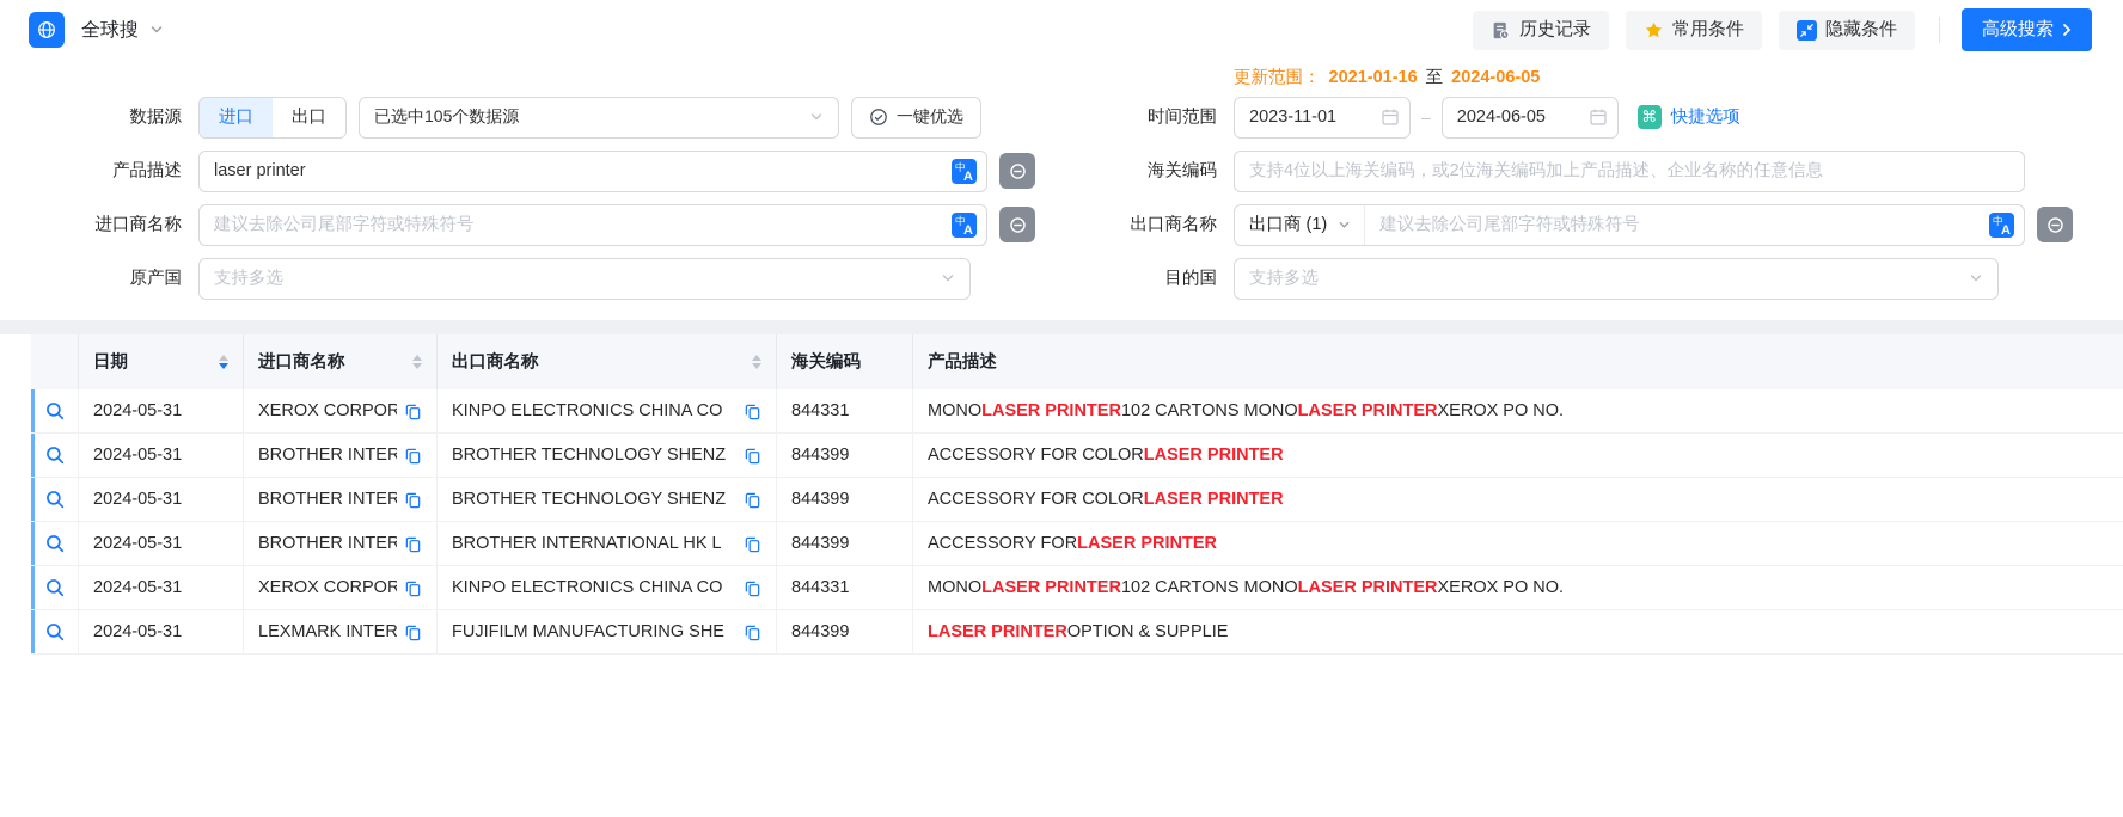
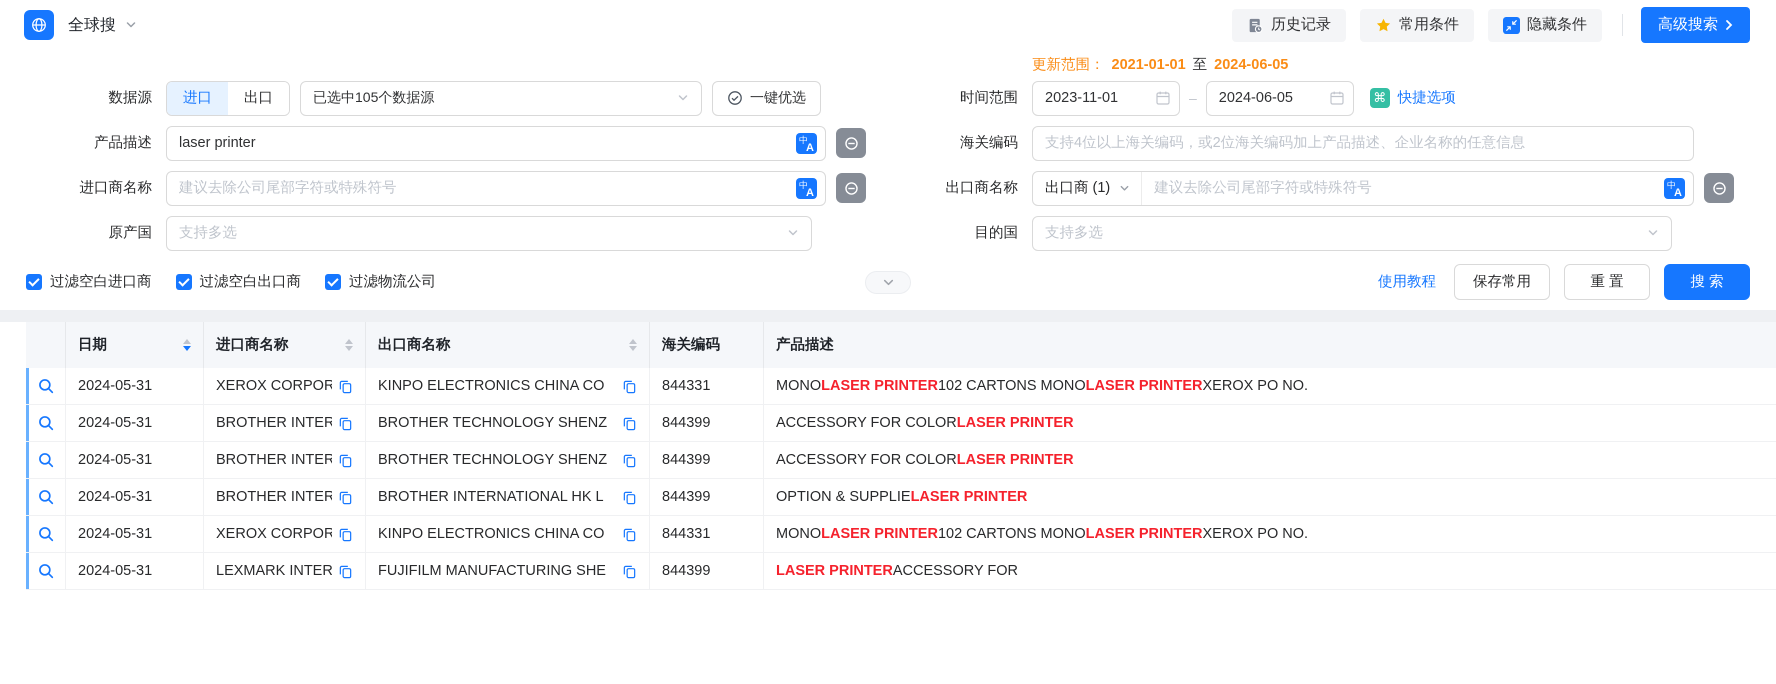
  全球搜
  历史记录
  常用条件
  隐藏条件
  高级搜索
  数据源
  进口
  出口
  已选中105个数据源
  一键优选
  产品描述
  laser printer
  中
  A
  进口商名称
  建议去除公司尾部字符或特殊符号
  中
  A
  原产国
  支持多选
  更新范围：
- 2021-01-16
+ 2021-01-01
  至
  2024-06-05
  时间范围
  2023-11-01
  –
  2024-06-05
  ⌘
  快捷选项
  海关编码
  支持4位以上海关编码，或2位海关编码加上产品描述、企业名称的任意信息
  出口商名称
  出口商 (1)
  建议去除公司尾部字符或特殊符号
  中
  A
  目的国
  支持多选
+ 过滤空白进口商
+ 过滤空白出口商
+ 过滤物流公司
+ 使用教程
+ 保存常用
+ 重 置
+ 搜 索
  日期
  进口商名称
  出口商名称
  海关编码
  产品描述
  2024-05-31
  XEROX CORPOR
  KINPO ELECTRONICS CHINA CO
  844331
  MONO
  LASER PRINTER
  102 CARTONS MONO
  LASER PRINTER
  XEROX PO NO.
  2024-05-31
  BROTHER INTER
  BROTHER TECHNOLOGY SHENZ
  844399
  ACCESSORY FOR COLOR
  LASER PRINTER
  2024-05-31
  BROTHER INTER
  BROTHER TECHNOLOGY SHENZ
  844399
  ACCESSORY FOR COLOR
  LASER PRINTER
  2024-05-31
  BROTHER INTER
  BROTHER INTERNATIONAL HK L
  844399
- ACCESSORY FOR
+ OPTION & SUPPLIE
  LASER PRINTER
  2024-05-31
  XEROX CORPOR
  KINPO ELECTRONICS CHINA CO
  844331
  MONO
  LASER PRINTER
  102 CARTONS MONO
  LASER PRINTER
  XEROX PO NO.
  2024-05-31
  LEXMARK INTER
  FUJIFILM MANUFACTURING SHE
  844399
  LASER PRINTER
- OPTION & SUPPLIE
+ ACCESSORY FOR
